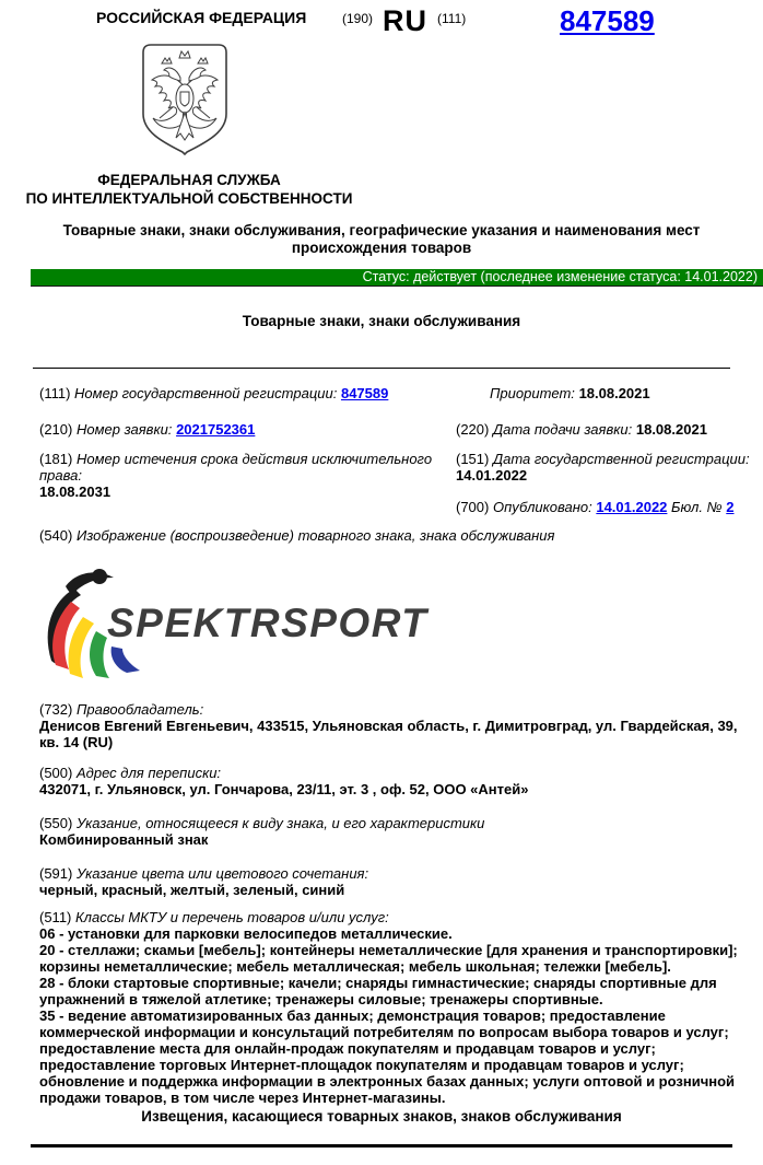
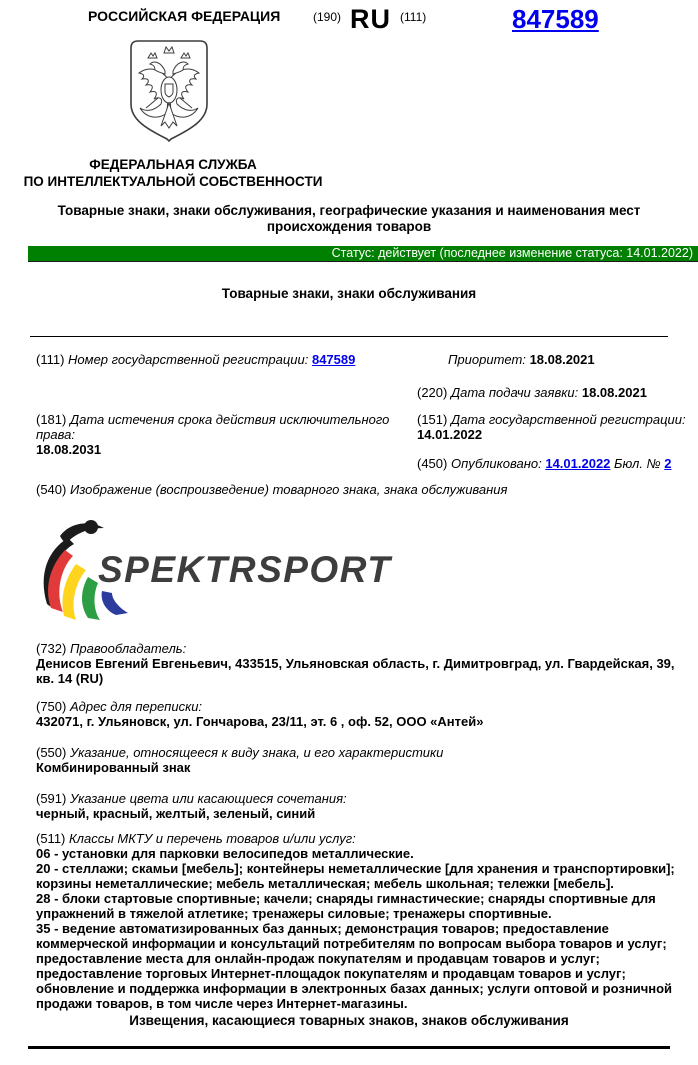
  РОССИЙСКАЯ ФЕДЕРАЦИЯ
  (190)
  RU
  (111)
  847589
  ФЕДЕРАЛЬНАЯ СЛУЖБА
  ПО ИНТЕЛЛЕКТУАЛЬНОЙ СОБСТВЕННОСТИ
  Товарные знаки, знаки обслуживания, географические указания и наименования мест происхождения товаров
  Статус: действует (последнее изменение статуса: 14.01.2022)
  Товарные знаки, знаки обслуживания
  (111) Номер государственной регистрации: 847589
  Приоритет: 18.08.2021
- (210) Номер заявки: 2021752361
  (220) Дата подачи заявки: 18.08.2021
- (181) Номер истечения срока действия исключительного права:
+ (181) Дата истечения срока действия исключительного права:
  18.08.2031
  (151) Дата государственной регистрации:
  14.01.2022
- (700) Опубликовано: 14.01.2022 Бюл. № 2
+ (450) Опубликовано: 14.01.2022 Бюл. № 2
  (540) Изображение (воспроизведение) товарного знака, знака обслуживания
  SPEKTRSPORT
  (732) Правообладатель:
  Денисов Евгений Евгеньевич, 433515, Ульяновская область, г. Димитровград, ул. Гвардейская, 39, кв. 14 (RU)
- (500) Адрес для переписки:
+ (750) Адрес для переписки:
- 432071, г. Ульяновск, ул. Гончарова, 23/11, эт. 3 , оф. 52, ООО «Антей»
+ 432071, г. Ульяновск, ул. Гончарова, 23/11, эт. 6 , оф. 52, ООО «Антей»
  (550) Указание, относящееся к виду знака, и его характеристики
  Комбинированный знак
- (591) Указание цвета или цветового сочетания:
+ (591) Указание цвета или касающиеся сочетания:
  черный, красный, желтый, зеленый, синий
  (511) Классы МКТУ и перечень товаров и/или услуг:
  06 - установки для парковки велосипедов металлические.
  20 - стеллажи; скамьи [мебель]; контейнеры неметаллические [для хранения и транспортировки]; корзины неметаллические; мебель металлическая; мебель школьная; тележки [мебель].
  28 - блоки стартовые спортивные; качели; снаряды гимнастические; снаряды спортивные для упражнений в тяжелой атлетике; тренажеры силовые; тренажеры спортивные.
  35 - ведение автоматизированных баз данных; демонстрация товаров; предоставление коммерческой информации и консультаций потребителям по вопросам выбора товаров и услуг; предоставление места для онлайн-продаж покупателям и продавцам товаров и услуг; предоставление торговых Интернет-площадок покупателям и продавцам товаров и услуг; обновление и поддержка информации в электронных базах данных; услуги оптовой и розничной продажи товаров, в том числе через Интернет-магазины.
  Извещения, касающиеся товарных знаков, знаков обслуживания
